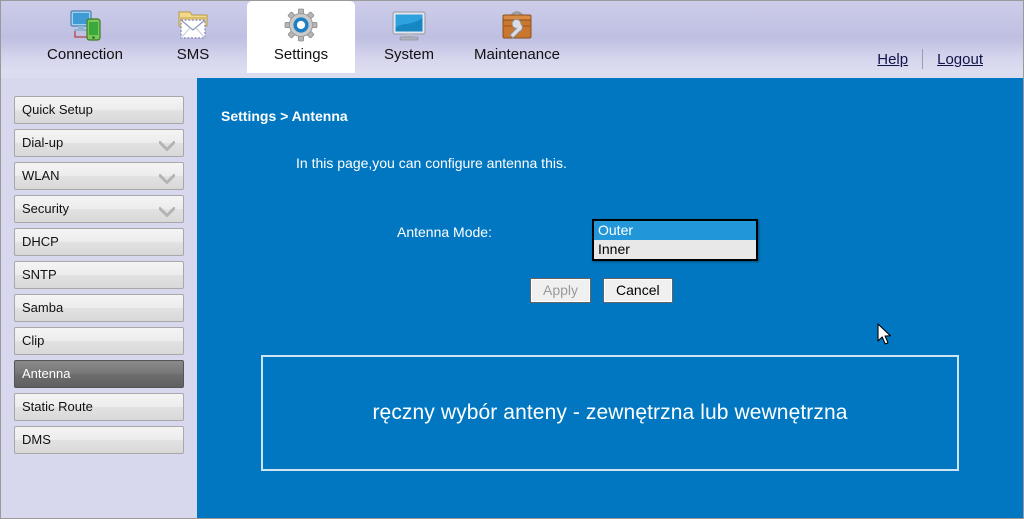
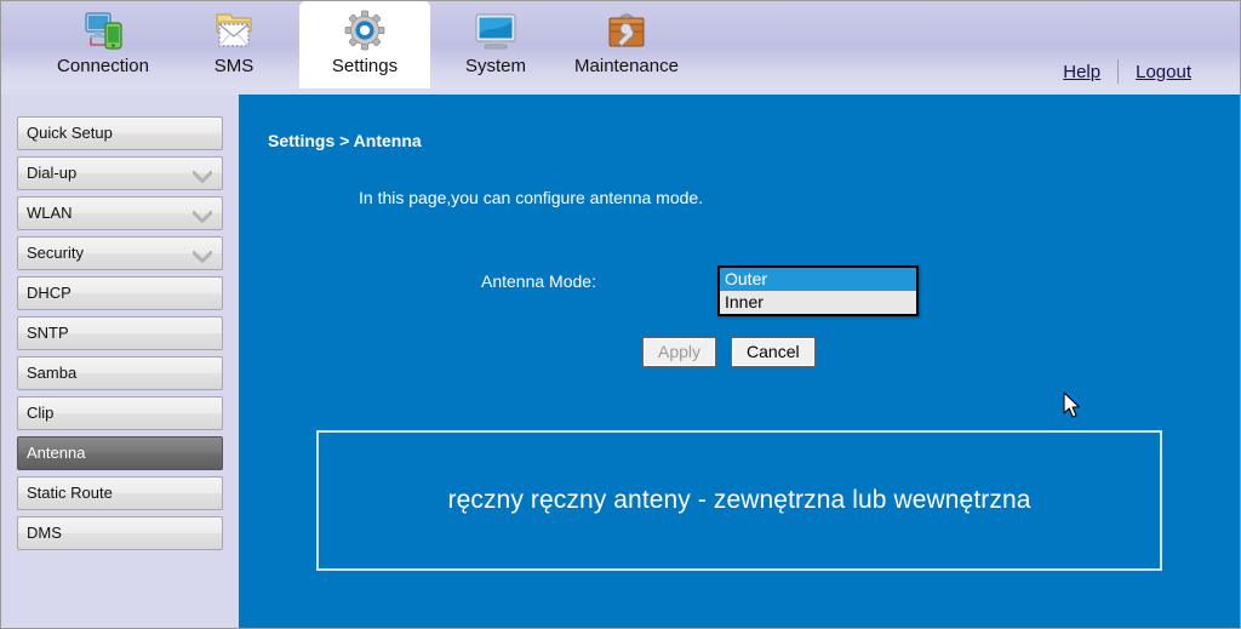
  Connection
  SMS
  Settings
  System
  Maintenance
  Help
  Logout
  Quick Setup
  Dial-up
  WLAN
  Security
  DHCP
  SNTP
  Samba
  Clip
  Antenna
  Static Route
  DMS
  Settings > Antenna
- In this page,you can configure antenna this.
+ In this page,you can configure antenna mode.
  Antenna Mode:
  Outer
  Inner
  Apply
  Cancel
- ręczny wybór anteny - zewnętrzna lub wewnętrzna
+ ręczny ręczny anteny - zewnętrzna lub wewnętrzna
